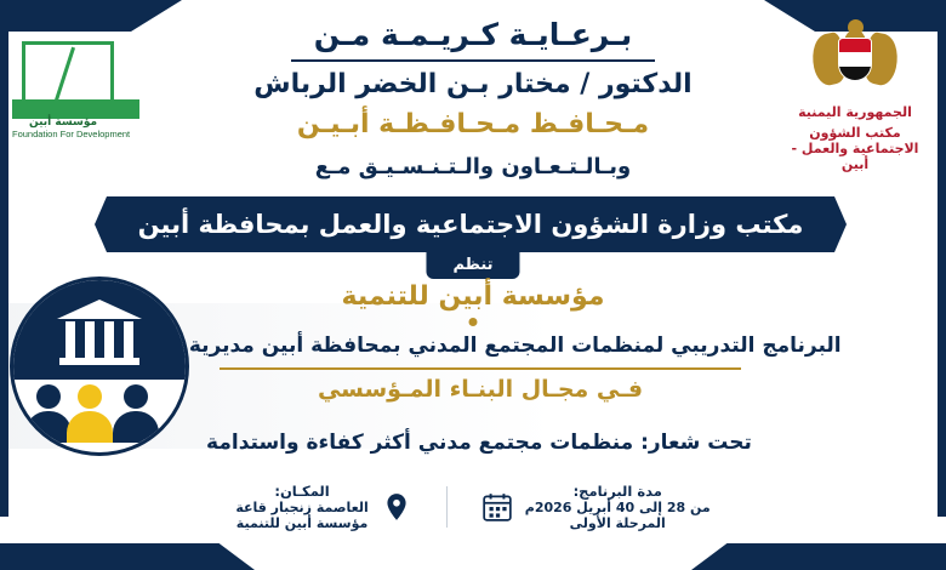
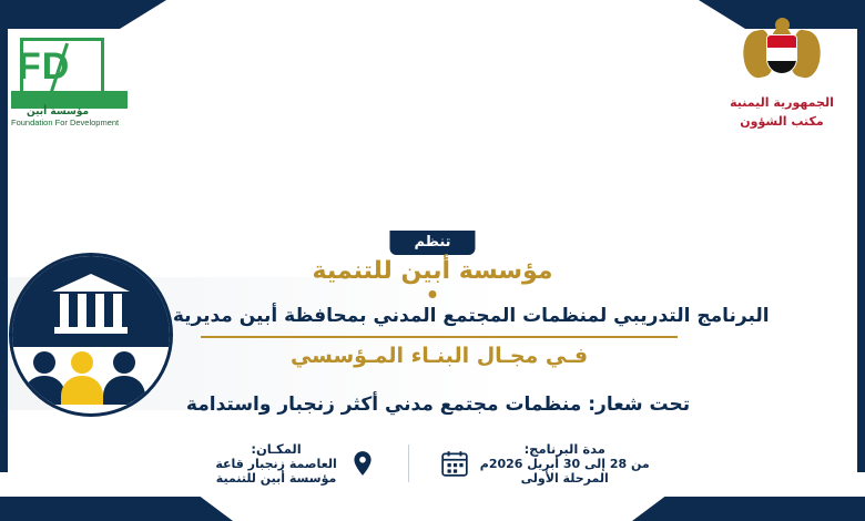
+ FD
  مؤسسة أبين
  Foundation For Development
  الجمهورية اليمنية
  مكتب الشؤون
- الاجتماعية والعمل - أبين
- بـرعـايـة كـريـمـة مـن
- الدكتور / مختار بـن الخضر الرباش
- مـحـافـظ مـحـافـظـة أبـيـن
- وبـالـتـعـاون والـتـنـسـيـق مـع
- مكتب وزارة الشؤون الاجتماعية والعمل بمحافظة أبين
  تنظم
  مؤسسة أبين للتنمية
  البرنامج التدريبي لمنظمات المجتمع المدني بمحافظة أبين مديرية
  فـي مجـال البنـاء المـؤسسي
- تحت شعار: منظمات مجتمع مدني أكثر كفاءة واستدامة
+ تحت شعار: منظمات مجتمع مدني أكثر زنجبار واستدامة
  مدة البرنامج:
- من 28 إلى 40 أبريل 2026م
+ من 28 إلى 30 أبريل 2026م
  المرحلة الأولى
  المكـان:
  العاصمة زنجبار قاعة
  مؤسسة أبين للتنمية
